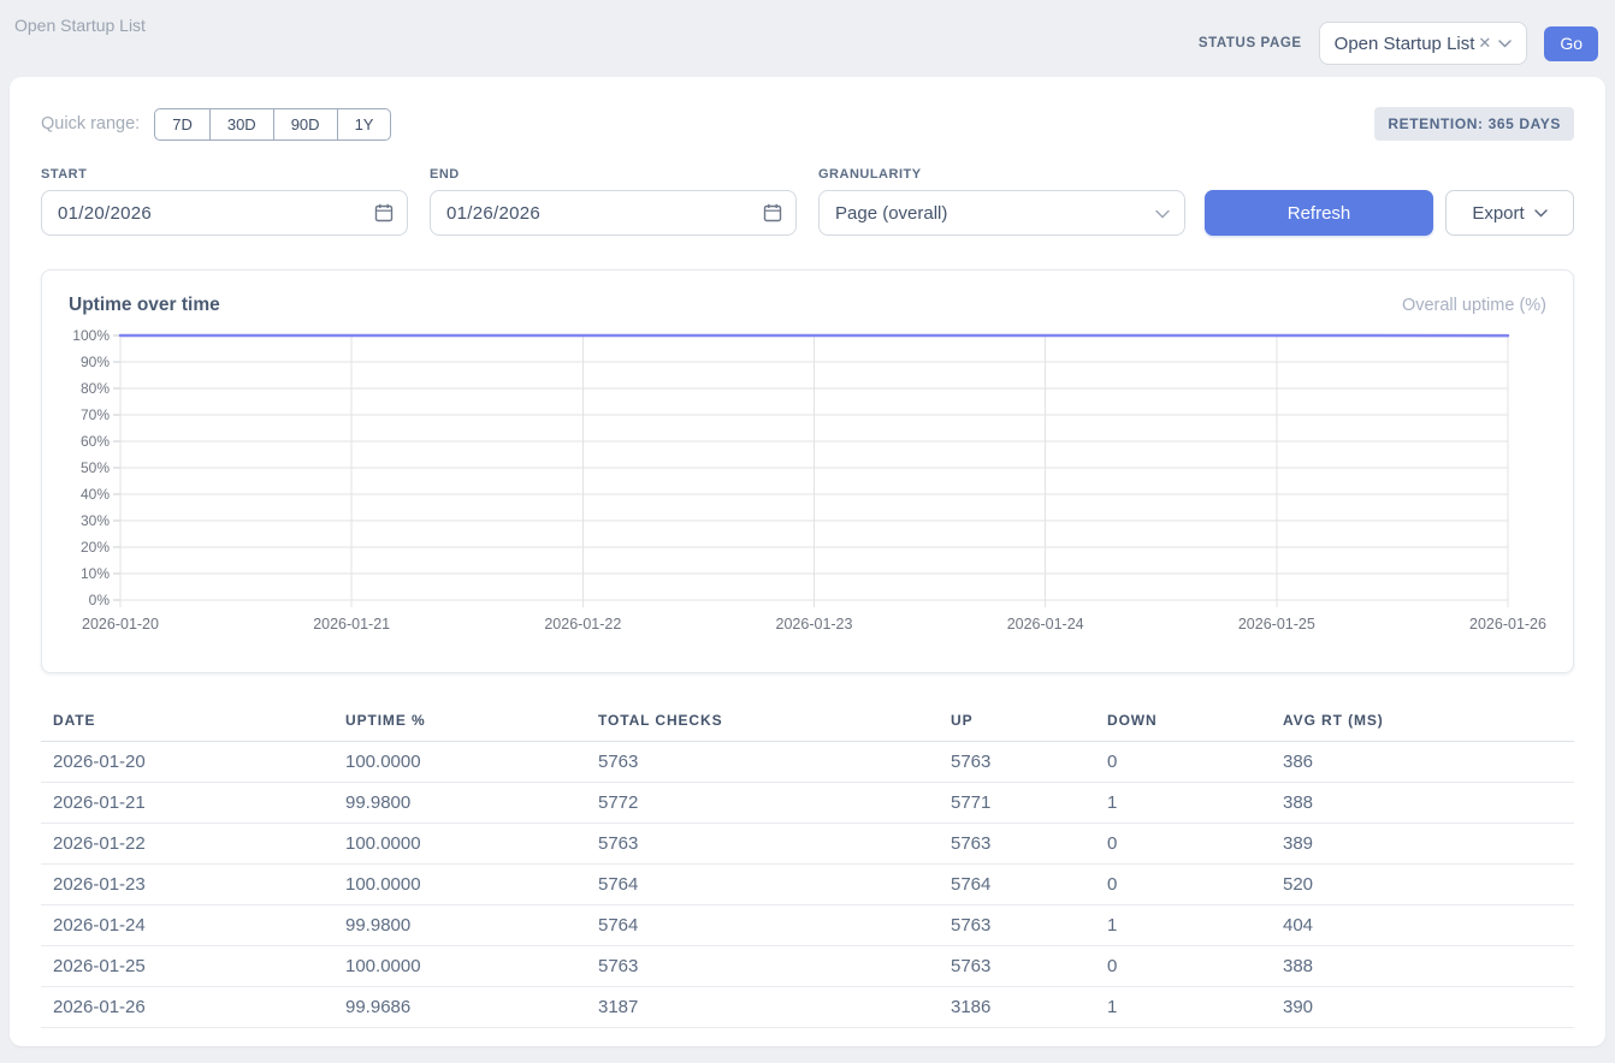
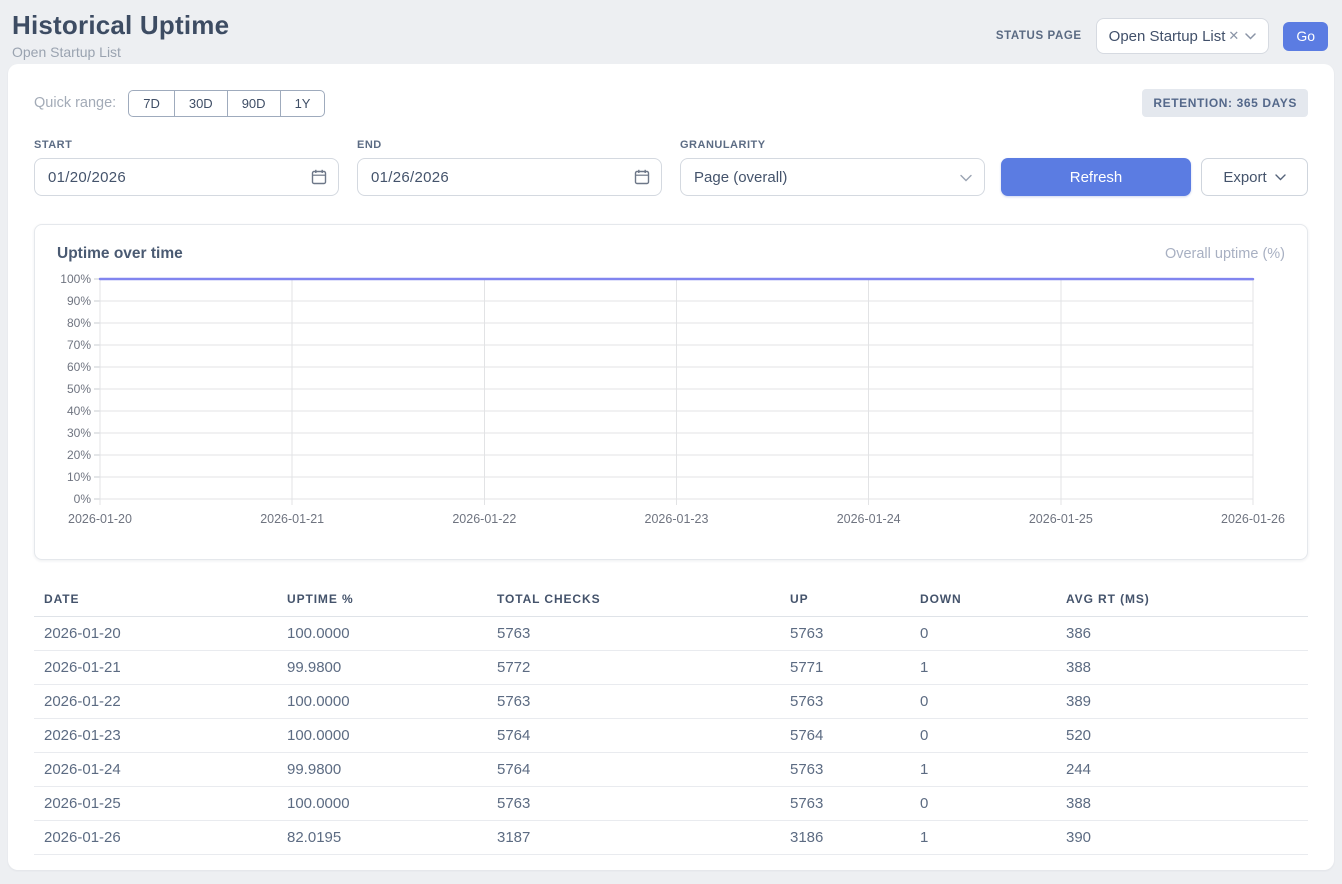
+ Historical Uptime
  Open Startup List
  STATUS PAGE
  Open Startup List
  ✕
  Go
  Quick range:
  7D
  30D
  90D
  1Y
  RETENTION: 365 DAYS
  START
  01/20/2026
  END
  01/26/2026
  GRANULARITY
  Page (overall)
  Refresh
  Export
  Uptime over time
  Overall uptime (%)
  0%
  10%
  20%
  30%
  40%
  50%
  60%
  70%
  80%
  90%
  100%
  2026-01-20
  2026-01-21
  2026-01-22
  2026-01-23
  2026-01-24
  2026-01-25
  2026-01-26
  DATE	UPTIME %	TOTAL CHECKS	UP	DOWN	AVG RT (MS)
  2026-01-20	100.0000	5763	5763	0	386
  2026-01-21	99.9800	5772	5771	1	388
  2026-01-22	100.0000	5763	5763	0	389
  2026-01-23	100.0000	5764	5764	0	520
- 2026-01-24	99.9800	5764	5763	1	404
+ 2026-01-24	99.9800	5764	5763	1	244
  2026-01-25	100.0000	5763	5763	0	388
- 2026-01-26	99.9686	3187	3186	1	390
+ 2026-01-26	82.0195	3187	3186	1	390
